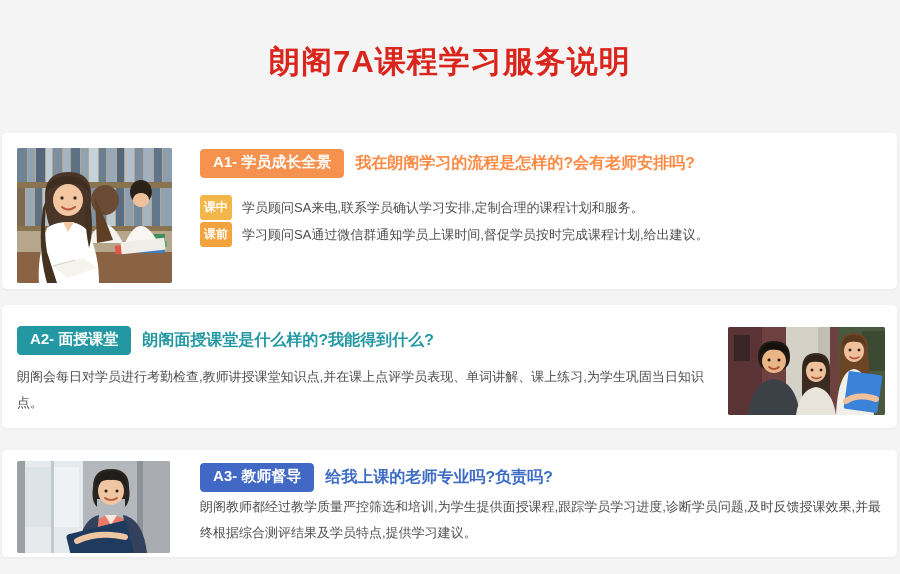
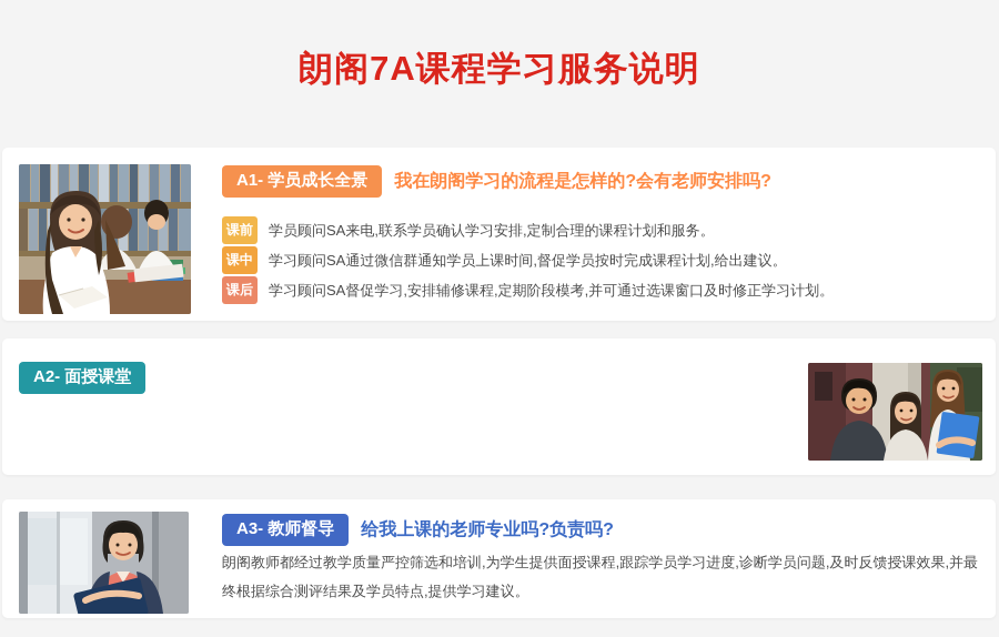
  朗阁7A课程学习服务说明
  A1- 学员成长全景
  我在朗阁学习的流程是怎样的?会有老师安排吗?
- 课中
+ 课前
  学员顾问SA来电,联系学员确认学习安排,定制合理的课程计划和服务。
- 课前
+ 课中
  学习顾问SA通过微信群通知学员上课时间,督促学员按时完成课程计划,给出建议。
+ 课后
+ 学习顾问SA督促学习,安排辅修课程,定期阶段模考,并可通过选课窗口及时修正学习计划。
  A2- 面授课堂
- 朗阁面授课堂是什么样的?我能得到什么?
- 朗阁会每日对学员进行考勤检查,教师讲授课堂知识点,并在课上点评学员表现、单词讲解、课上练习,为学生巩固当日知识点。
  A3- 教师督导
  给我上课的老师专业吗?负责吗?
  朗阁教师都经过教学质量严控筛选和培训,为学生提供面授课程,跟踪学员学习进度,诊断学员问题,及时反馈授课效果,并最终根据综合测评结果及学员特点,提供学习建议。
